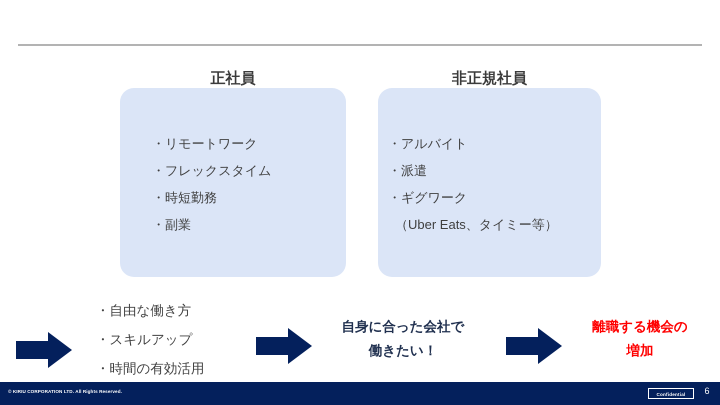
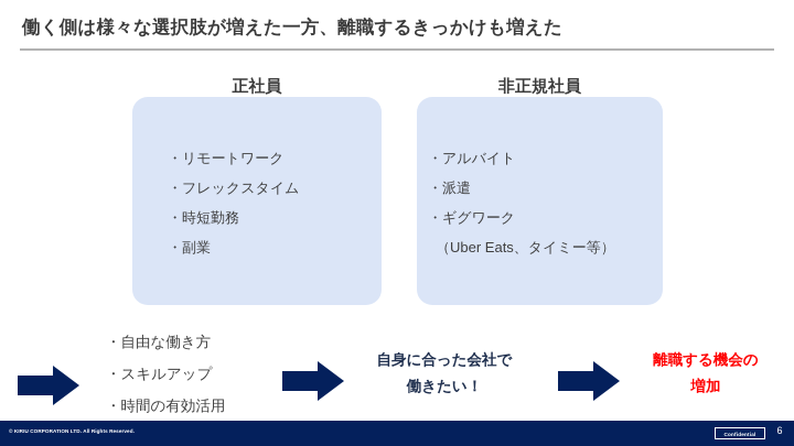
+ 働く側は様々な選択肢が増えた一方、離職するきっかけも増えた
  正社員
  ・リモートワーク
  ・フレックスタイム
  ・時短勤務
  ・副業
  非正規社員
  ・アルバイト
  ・派遣
  ・ギグワーク
  （Uber Eats、タイミー等）
  ・自由な働き方
  ・スキルアップ
  ・時間の有効活用
  自身に合った会社で
  働きたい！
  離職する機会の
  増加
  6
